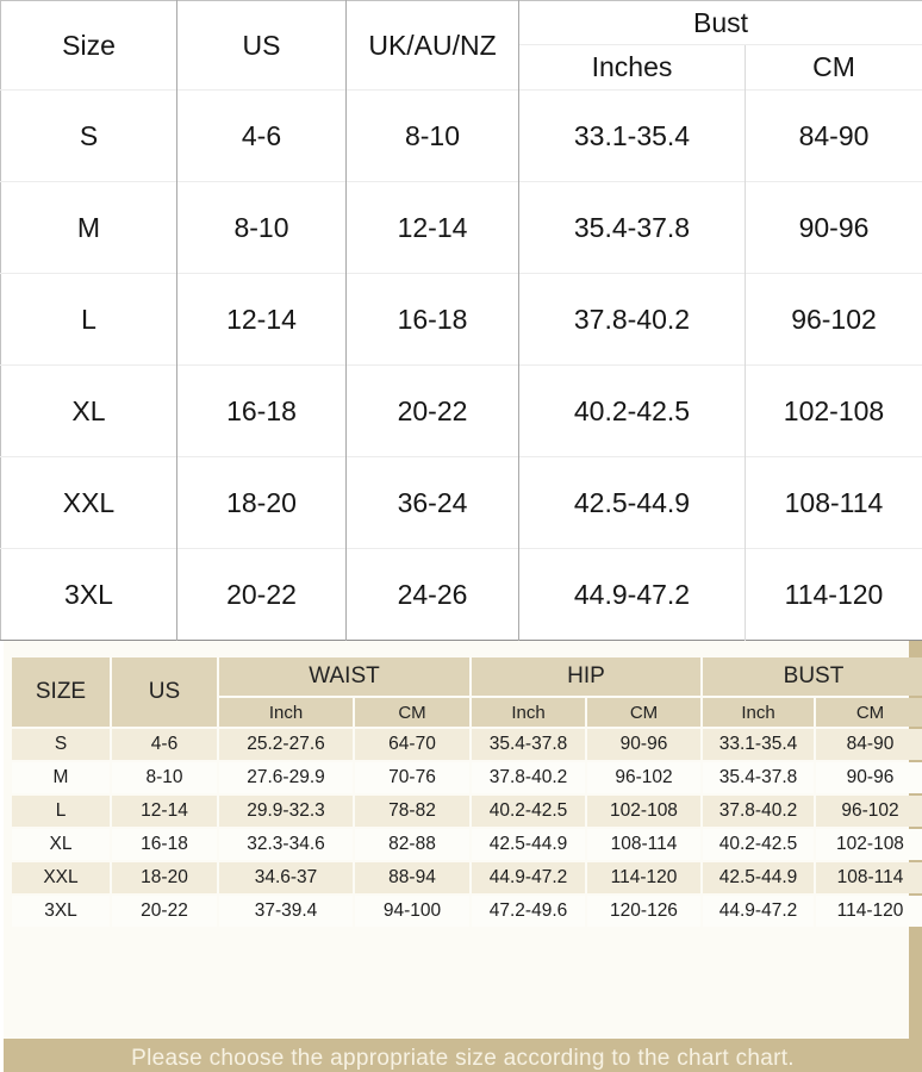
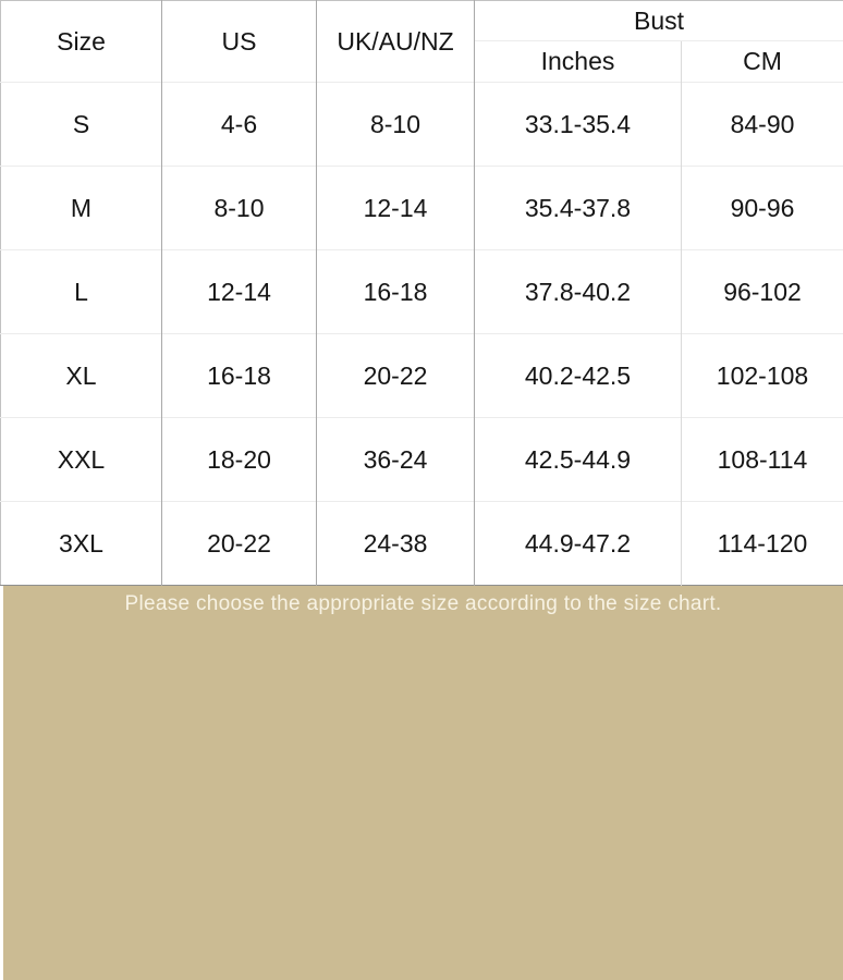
  Size	US	UK/AU/NZ	Bust
  Inches	CM
  S	4-6	8-10	33.1-35.4	84-90
  M	8-10	12-14	35.4-37.8	90-96
  L	12-14	16-18	37.8-40.2	96-102
  XL	16-18	20-22	40.2-42.5	102-108
  XXL	18-20	36-24	42.5-44.9	108-114
- 3XL	20-22	24-26	44.9-47.2	114-120
+ 3XL	20-22	24-38	44.9-47.2	114-120
- SIZE	US	WAIST	HIP	BUST
- Inch	CM	Inch	CM	Inch	CM
- S	4-6	25.2-27.6	64-70	35.4-37.8	90-96	33.1-35.4	84-90
- M	8-10	27.6-29.9	70-76	37.8-40.2	96-102	35.4-37.8	90-96
- L	12-14	29.9-32.3	78-82	40.2-42.5	102-108	37.8-40.2	96-102
- XL	16-18	32.3-34.6	82-88	42.5-44.9	108-114	40.2-42.5	102-108
- XXL	18-20	34.6-37	88-94	44.9-47.2	114-120	42.5-44.9	108-114
- 3XL	20-22	37-39.4	94-100	47.2-49.6	120-126	44.9-47.2	114-120
- Please choose the appropriate size according to the chart chart.
+ Please choose the appropriate size according to the size chart.
